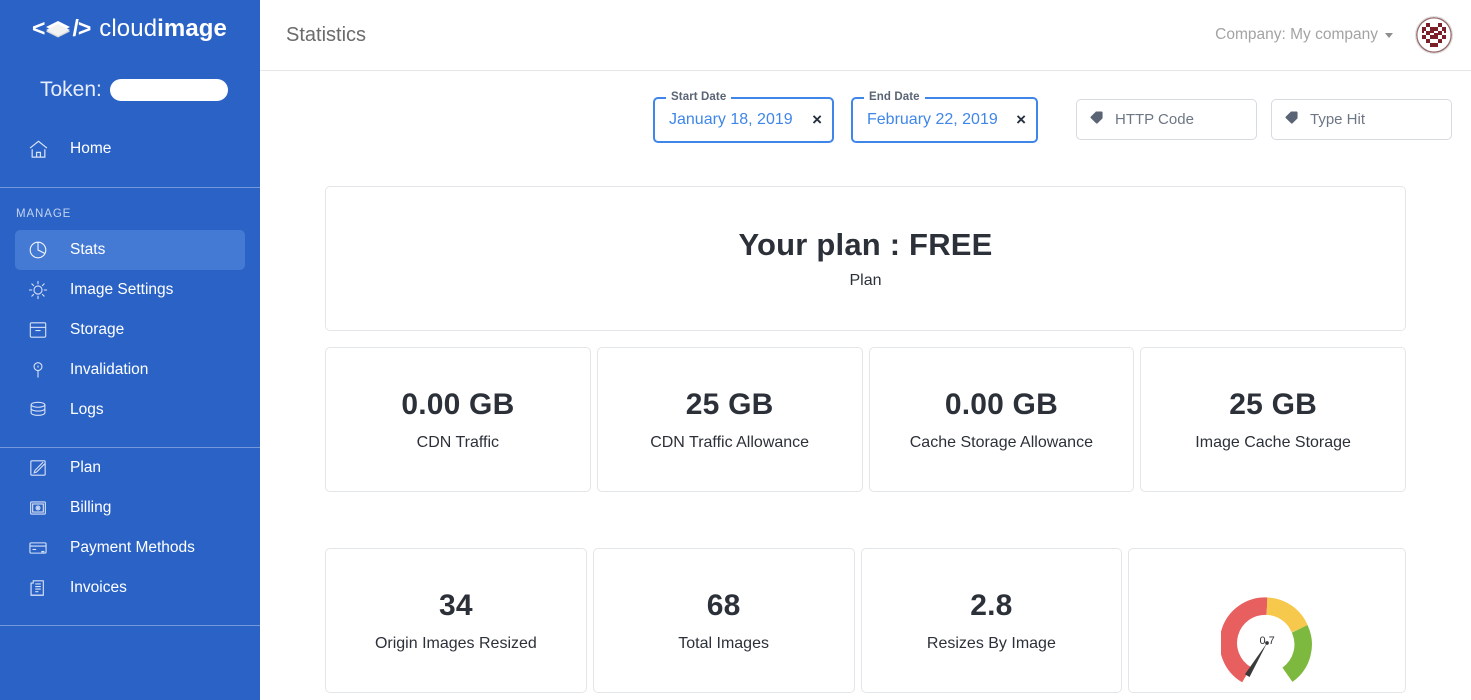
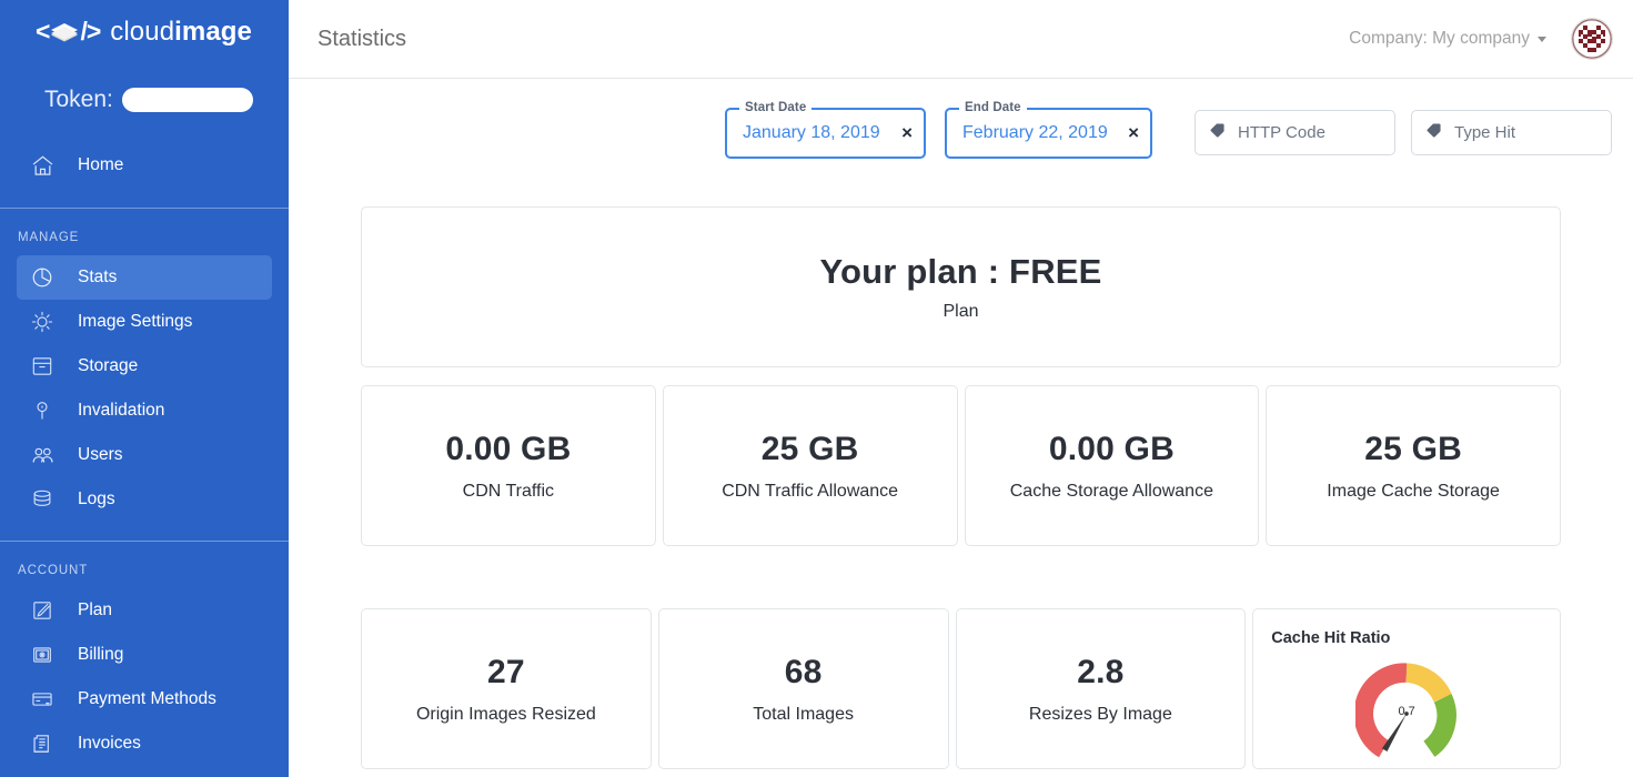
  <
  />
  cloudimage
  Token:
  Home
  MANAGE
  Stats
  Image Settings
  Storage
  Invalidation
+ Users
  Logs
+ ACCOUNT
  Plan
  Billing
  Payment Methods
  Invoices
  Statistics
  Company:
  My company
  Start Date
  January 18, 2019
  ×
  End Date
  February 22, 2019
  ×
  HTTP Code
  Type Hit
  Your plan : FREE
  Plan
  0.00 GB
  CDN Traffic
  25 GB
  CDN Traffic Allowance
  0.00 GB
  Cache Storage Allowance
  25 GB
  Image Cache Storage
- 34
+ 27
  Origin Images Resized
  68
  Total Images
  2.8
  Resizes By Image
+ Cache Hit Ratio
  0.7
